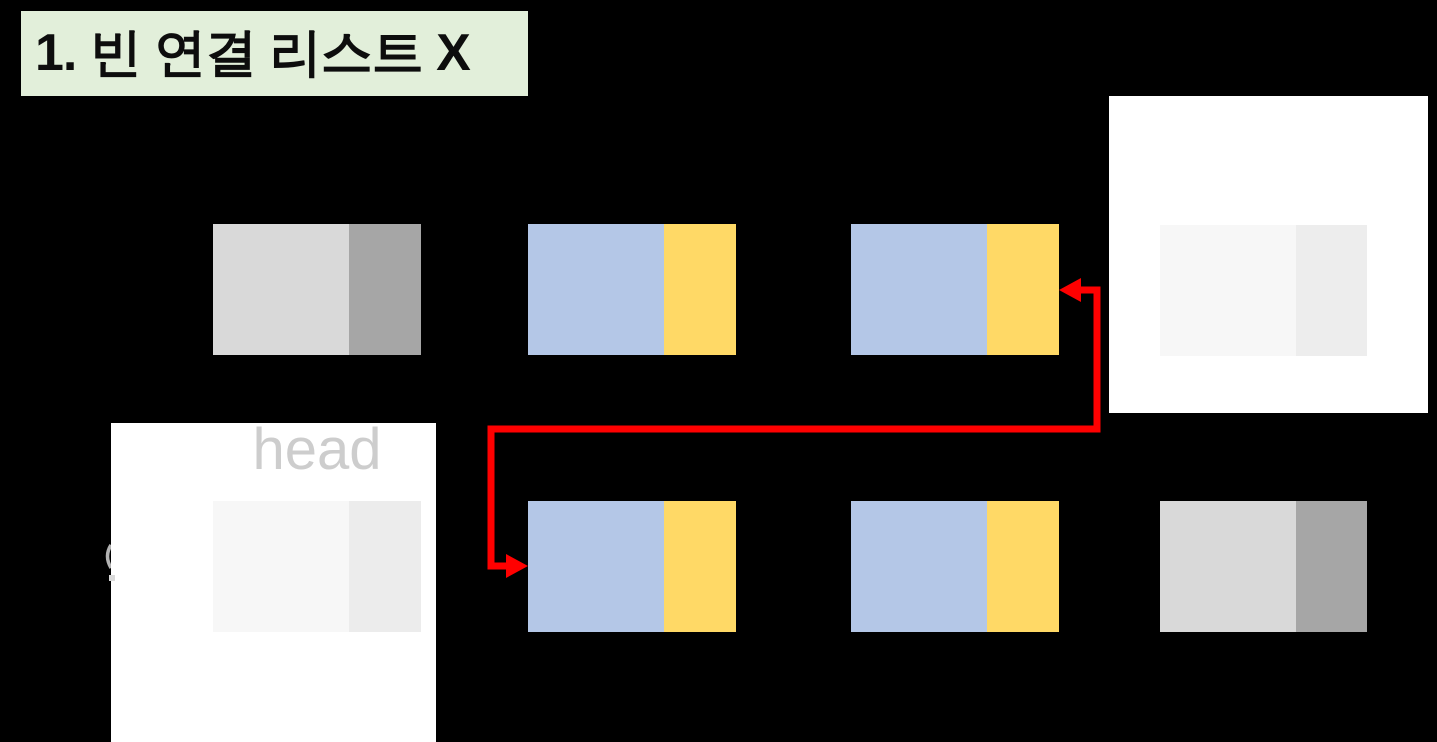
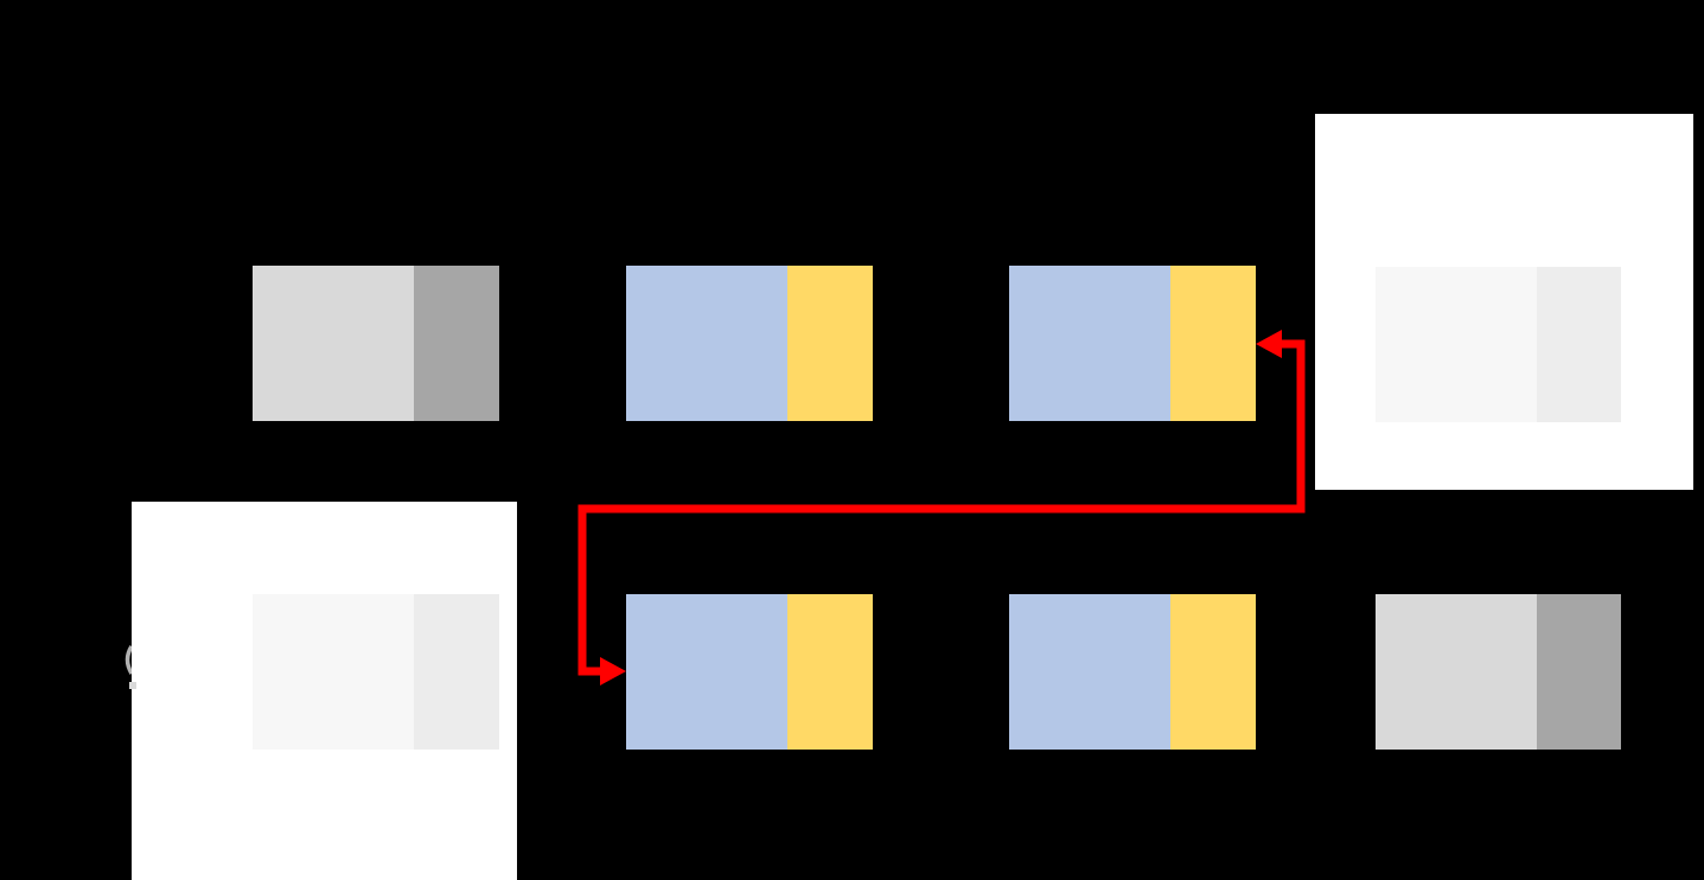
- 1. 빈 연결 리스트 X
- head
